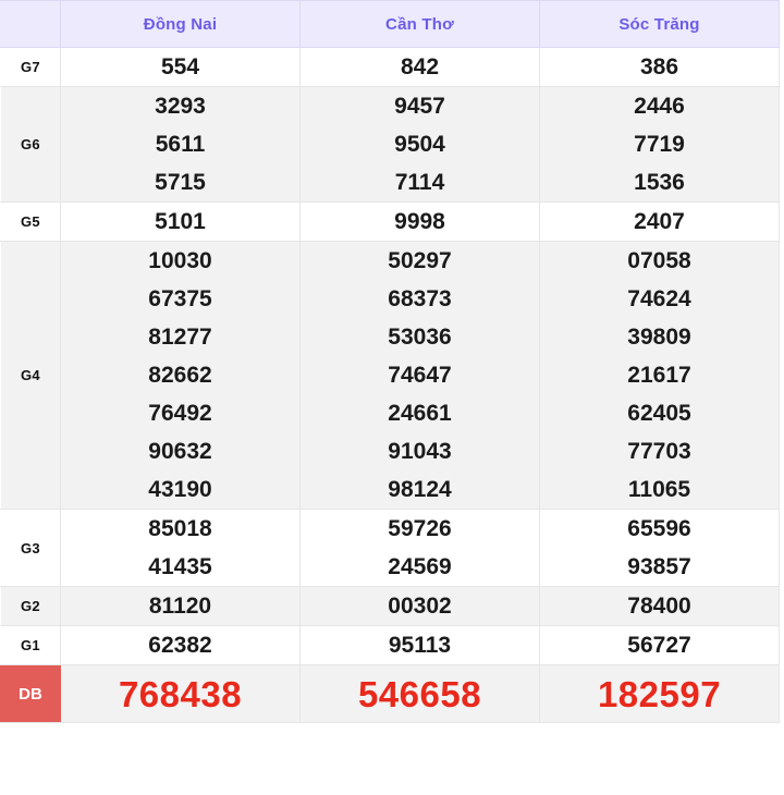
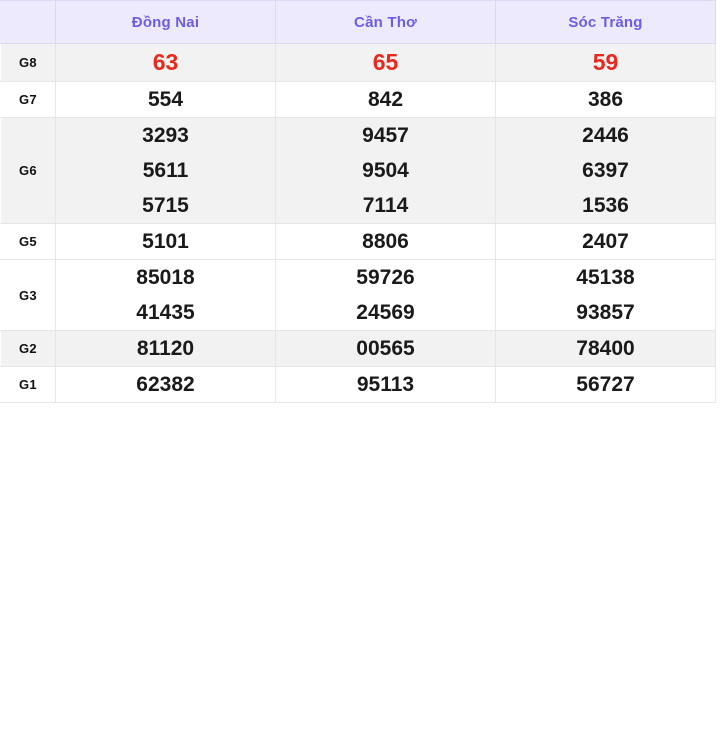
  	Đồng Nai	Cần Thơ	Sóc Trăng
+ G8	63	65	59
  G7	554	842	386
- G6	3293 5611 5715	9457 9504 7114	2446 7719 1536
+ G6	3293 5611 5715	9457 9504 7114	2446 6397 1536
- G5	5101	9998	2407
+ G5	5101	8806	2407
- G4	10030 67375 81277 82662 76492 90632 43190	50297 68373 53036 74647 24661 91043 98124	07058 74624 39809 21617 62405 77703 11065
- G3	85018 41435	59726 24569	65596 93857
+ G3	85018 41435	59726 24569	45138 93857
- G2	81120	00302	78400
+ G2	81120	00565	78400
  G1	62382	95113	56727
- DB	768438	546658	182597
